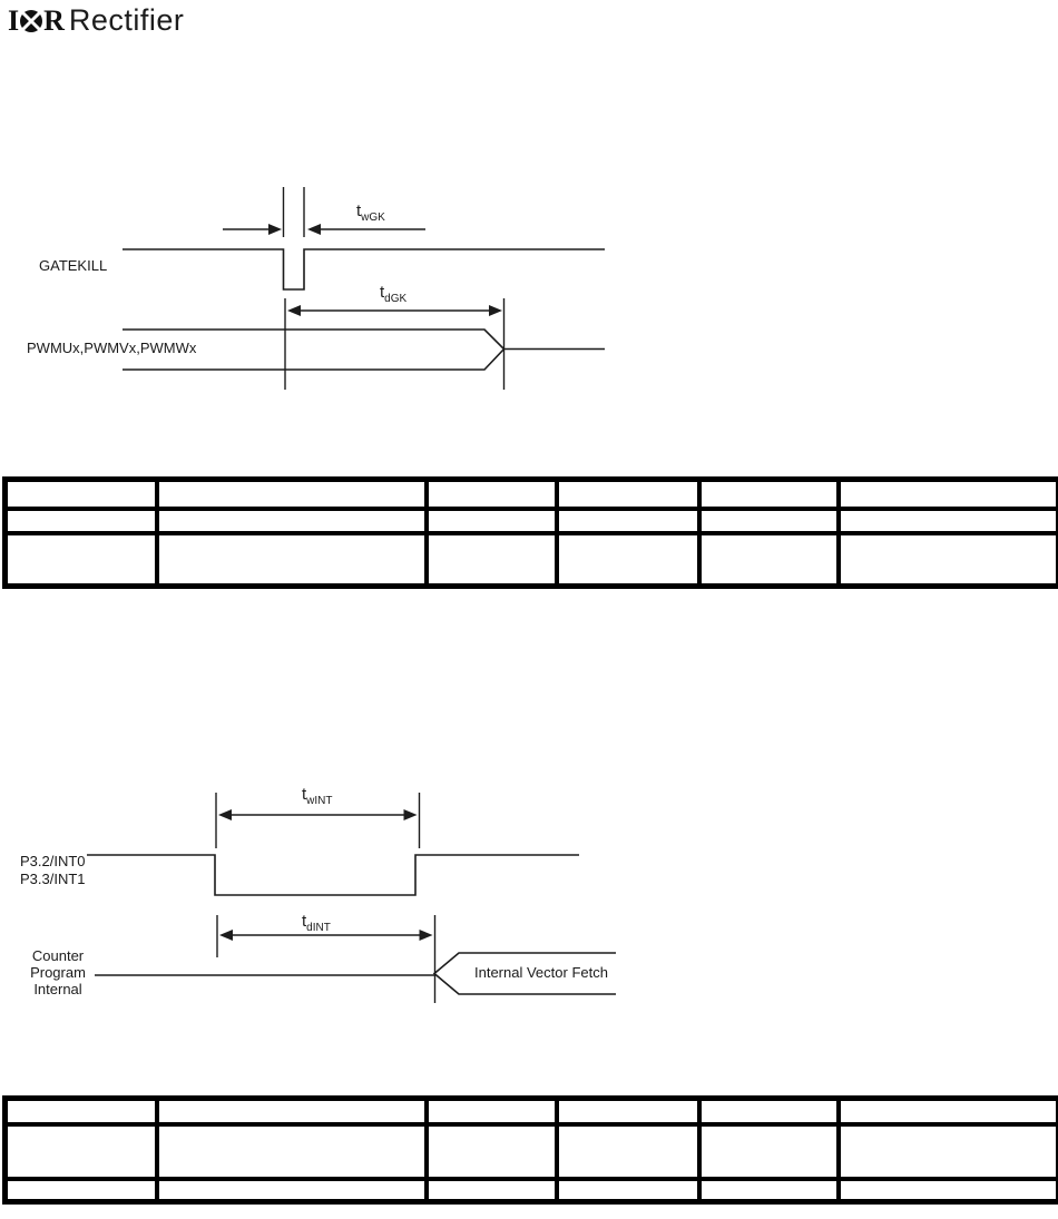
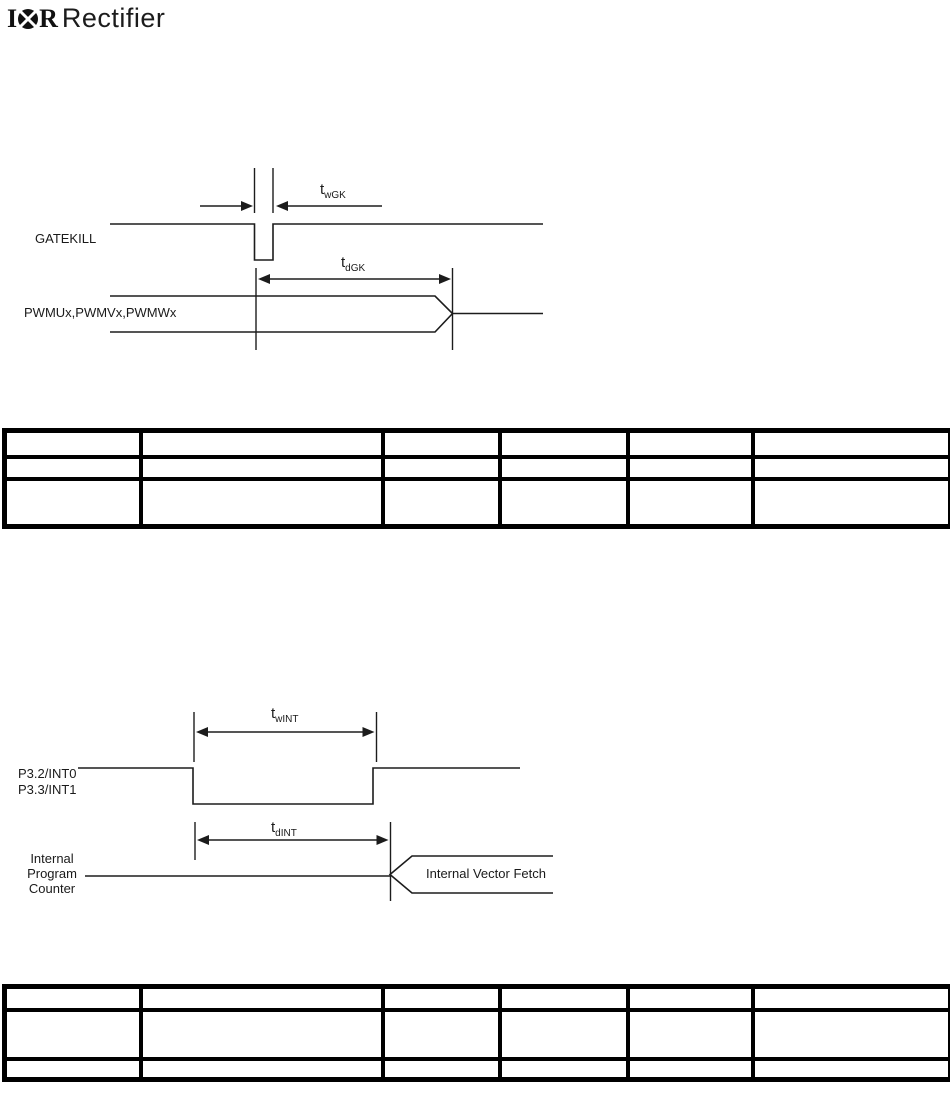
  I
  R
  Rectifier
  GATEKILL
  twGK
  tdGK
  PWMUx,PWMVx,PWMWx
  P3.2/INT0
  P3.3/INT1
  twINT
  tdINT
- Counter
+ Internal
  Program
- Internal
+ Counter
  Internal Vector Fetch
